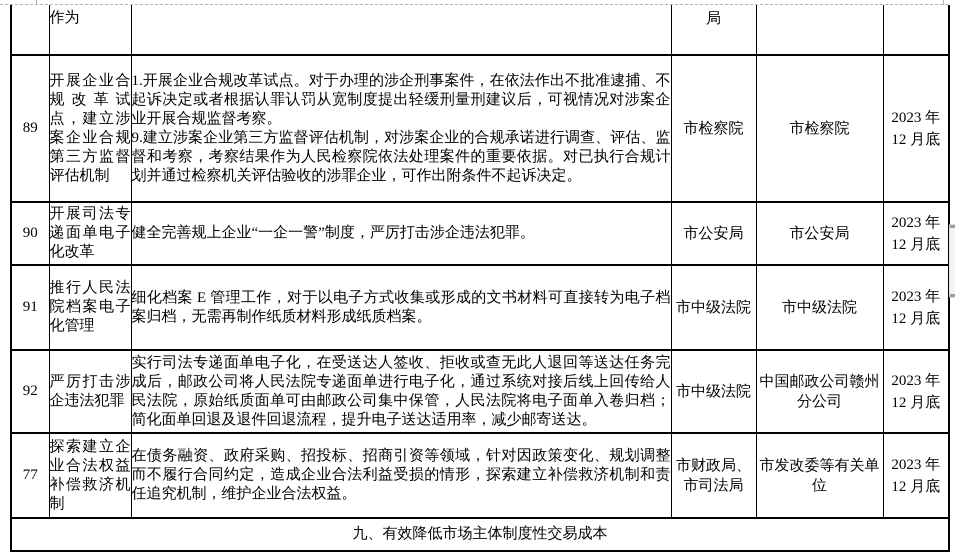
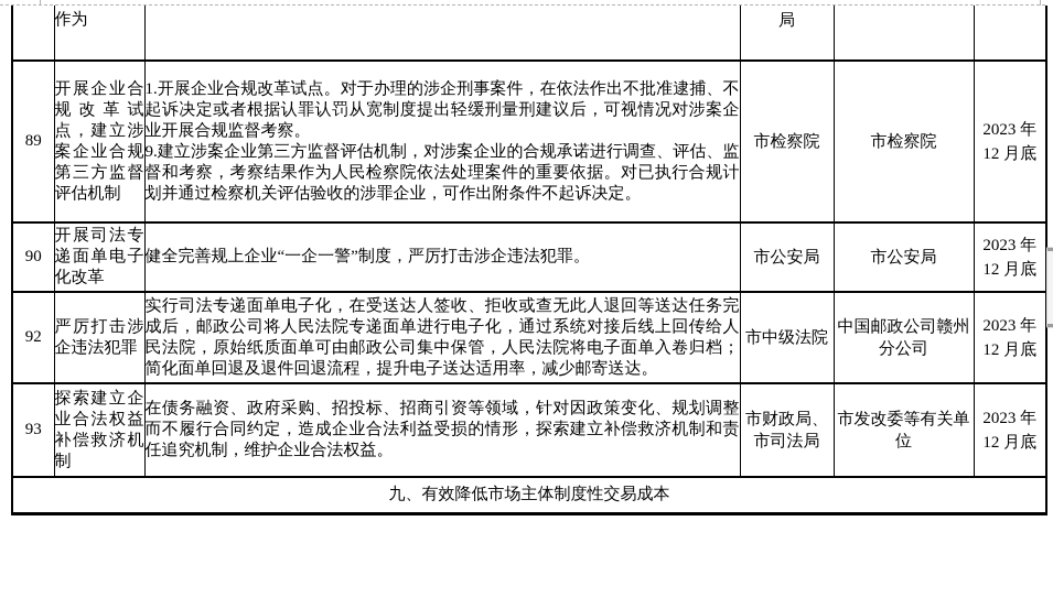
  	作为		局
  89	开展企业合规改革试点，建立涉案企业合规第三方监督评估机制	1.开展企业合规改革试点。对于办理的涉企刑事案件，在依法作出不批准逮捕、不起诉决定或者根据认罪认罚从宽制度提出轻缓刑量刑建议后，可视情况对涉案企业开展合规监督考察。 9.建立涉案企业第三方监督评估机制，对涉案企业的合规承诺进行调查、评估、监督和考察，考察结果作为人民检察院依法处理案件的重要依据。对已执行合规计划并通过检察机关评估验收的涉罪企业，可作出附条件不起诉决定。	市检察院	市检察院	2023 年 12 月底
  90	开展司法专递面单电子化改革	健全完善规上企业“一企一警”制度，严厉打击涉企违法犯罪。	市公安局	市公安局	2023 年 12 月底
- 91	推行人民法院档案电子化管理	细化档案 E 管理工作，对于以电子方式收集或形成的文书材料可直接转为电子档案归档，无需再制作纸质材料形成纸质档案。	市中级法院	市中级法院	2023 年 12 月底
  92	严厉打击涉企违法犯罪	实行司法专递面单电子化，在受送达人签收、拒收或查无此人退回等送达任务完成后，邮政公司将人民法院专递面单进行电子化，通过系统对接后线上回传给人民法院，原始纸质面单可由邮政公司集中保管，人民法院将电子面单入卷归档；简化面单回退及退件回退流程，提升电子送达适用率，减少邮寄送达。	市中级法院	中国邮政公司赣州分公司	2023 年 12 月底
- 77	探索建立企业合法权益补偿救济机制	在债务融资、政府采购、招投标、招商引资等领域，针对因政策变化、规划调整而不履行合同约定，造成企业合法利益受损的情形，探索建立补偿救济机制和责任追究机制，维护企业合法权益。	市财政局、市司法局	市发改委等有关单位	2023 年 12 月底
+ 93	探索建立企业合法权益补偿救济机制	在债务融资、政府采购、招投标、招商引资等领域，针对因政策变化、规划调整而不履行合同约定，造成企业合法利益受损的情形，探索建立补偿救济机制和责任追究机制，维护企业合法权益。	市财政局、市司法局	市发改委等有关单位	2023 年 12 月底
  九、有效降低市场主体制度性交易成本
